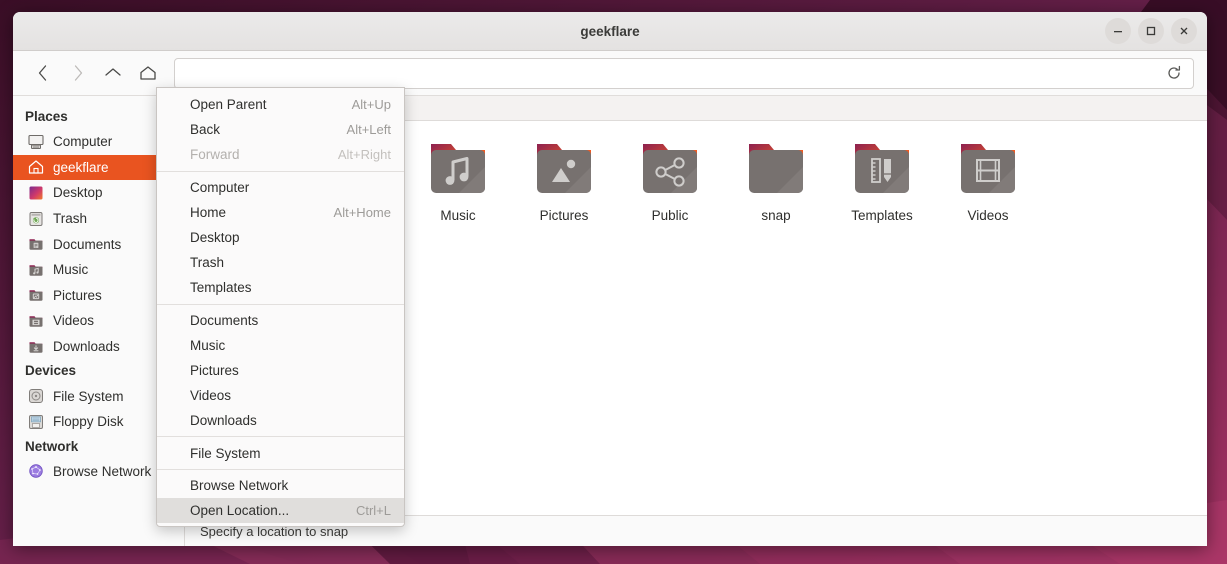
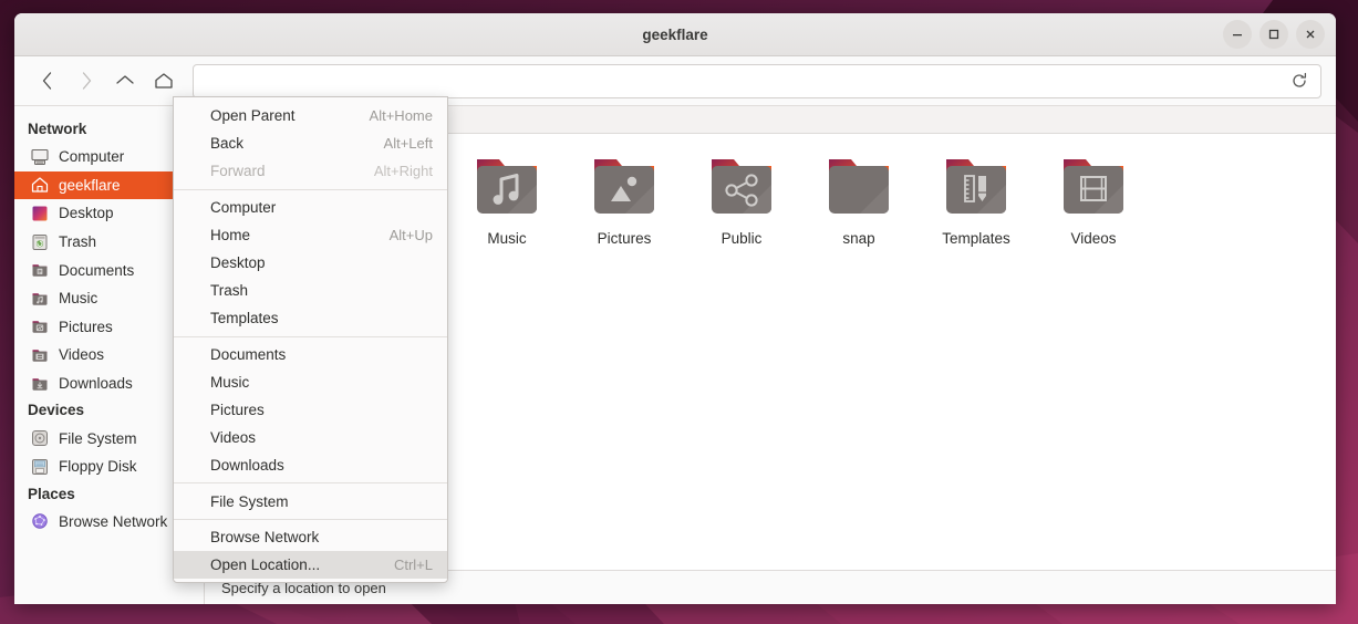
  geekflare
- Places
+ Network
  Computer
  geekflare
  Desktop
  Trash
  Documents
  Music
  Pictures
  Videos
  Downloads
  Devices
  File System
  Floppy Disk
- Network
+ Places
  Browse Network
  Music
  Pictures
  Public
  snap
  Templates
  Videos
- Specify a location to snap
+ Specify a location to open
  Open Parent
- Alt+Up
+ Alt+Home
  Back
  Alt+Left
  Forward
  Alt+Right
  Computer
  Home
- Alt+Home
+ Alt+Up
  Desktop
  Trash
  Templates
  Documents
  Music
  Pictures
  Videos
  Downloads
  File System
  Browse Network
  Open Location...
  Ctrl+L
